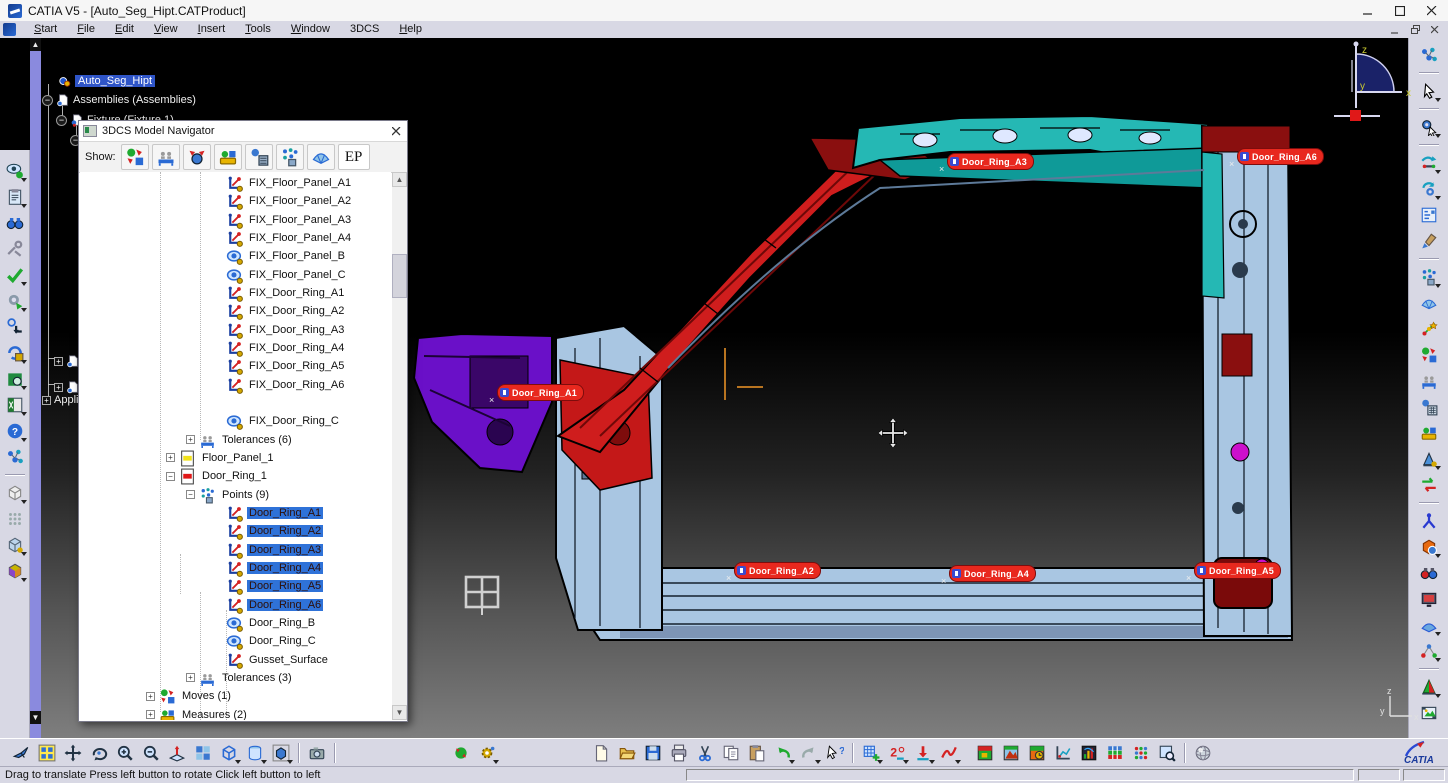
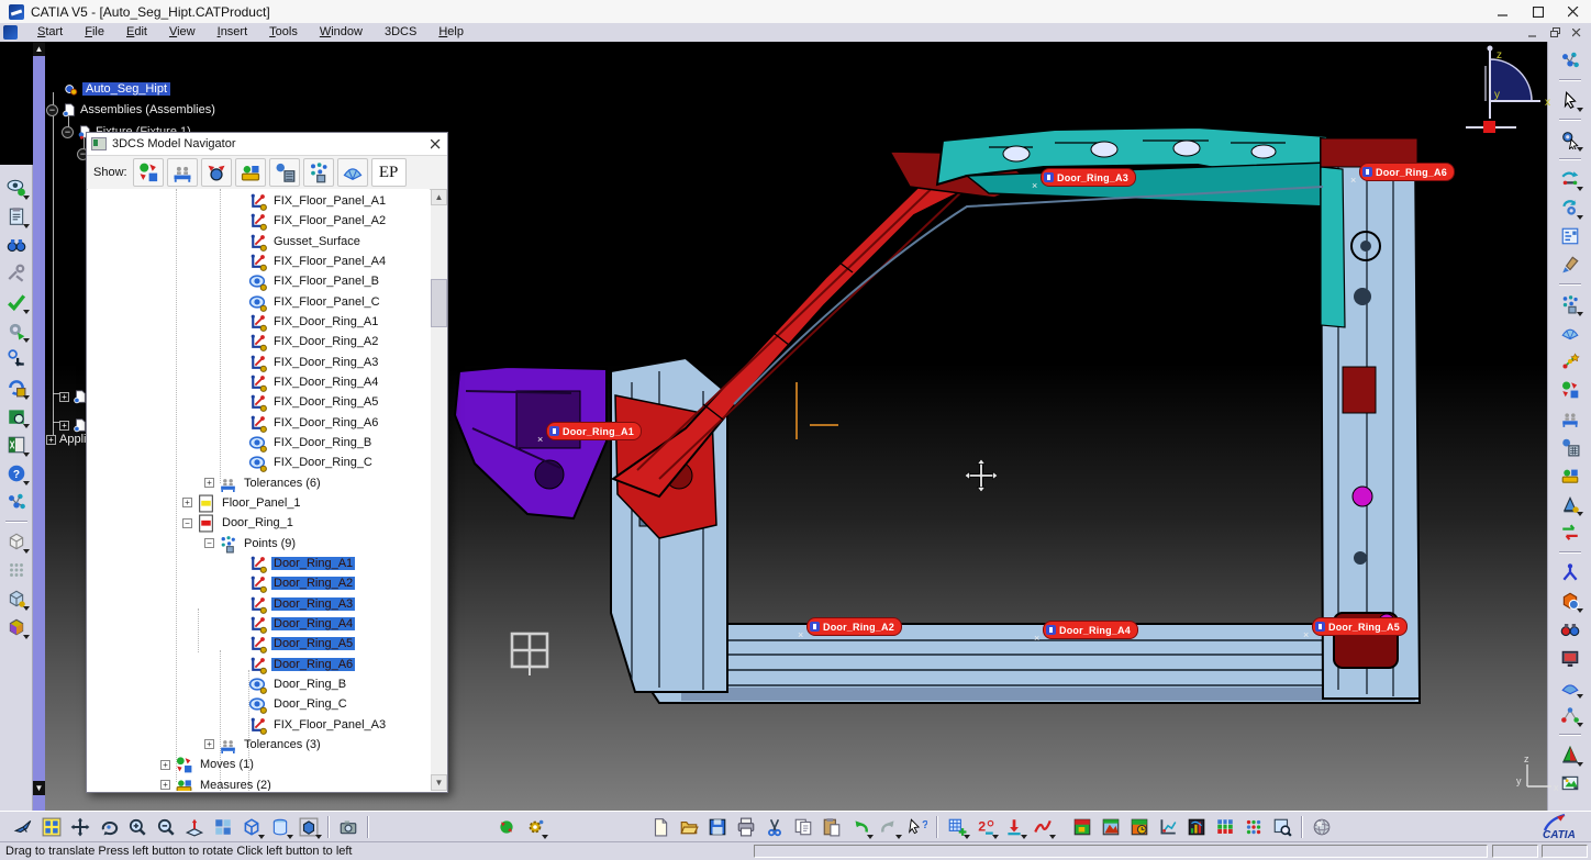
  CATIA V5 - [Auto_Seg_Hipt.CATProduct]
  Start
  File
  Edit
  View
  Insert
  Tools
  Window
  3DCS
  Help
  ?
  ▲
  ▼
  Auto_Seg_Hipt
  −
  Assemblies (Assemblies)
  −
  −
  +
  +
  +
  Appl
  3DCS Model Navigator
  Show:
  EP
  FIX_Floor_Panel_A1
  FIX_Floor_Panel_A2
- FIX_Floor_Panel_A3
+ Gusset_Surface
  FIX_Floor_Panel_A4
  FIX_Floor_Panel_B
  FIX_Floor_Panel_C
  FIX_Door_Ring_A1
  FIX_Door_Ring_A2
  FIX_Door_Ring_A3
  FIX_Door_Ring_A4
  FIX_Door_Ring_A5
  FIX_Door_Ring_A6
+ FIX_Door_Ring_B
  FIX_Door_Ring_C
  +
  Tolerances (6)
  +
  Floor_Panel_1
  −
  Door_Ring_1
  −
  Points (9)
  Door_Ring_A1
  Door_Ring_A2
  Door_Ring_A3
  Door_Ring_A4
  Door_Ring_A5
  Door_Ring_A6
  Door_Ring_B
  Door_Ring_C
- Gusset_Surface
+ FIX_Floor_Panel_A3
  +
  Tolerances (3)
  +
  Moves (1)
  +
  Measures (2)
  ▲
  ▼
  Door_Ring_A3
  ×
  Door_Ring_A6
  ×
  Door_Ring_A1
  ×
  Door_Ring_A2
  ×
  Door_Ring_A4
  ×
  Door_Ring_A5
  ×
  z
  x
  y
  z
  y
  ?
  2
  CATIA
  Drag to translate Press left button to rotate Click left button to left
